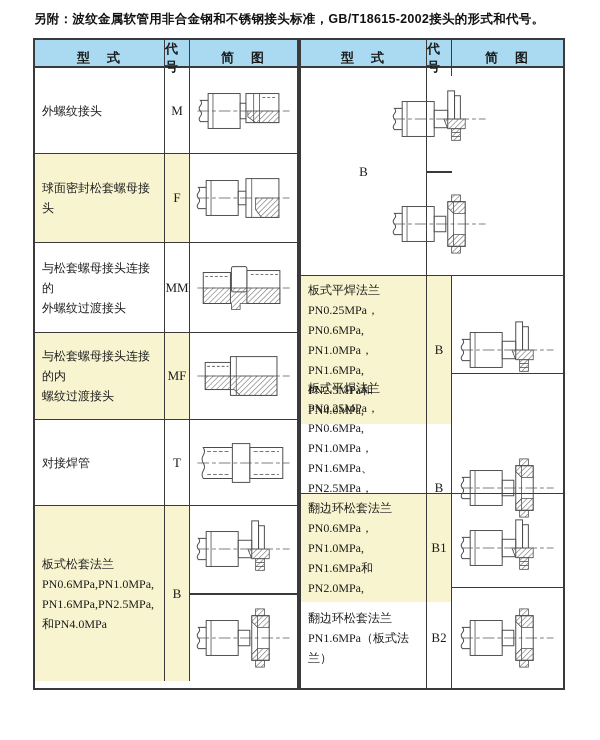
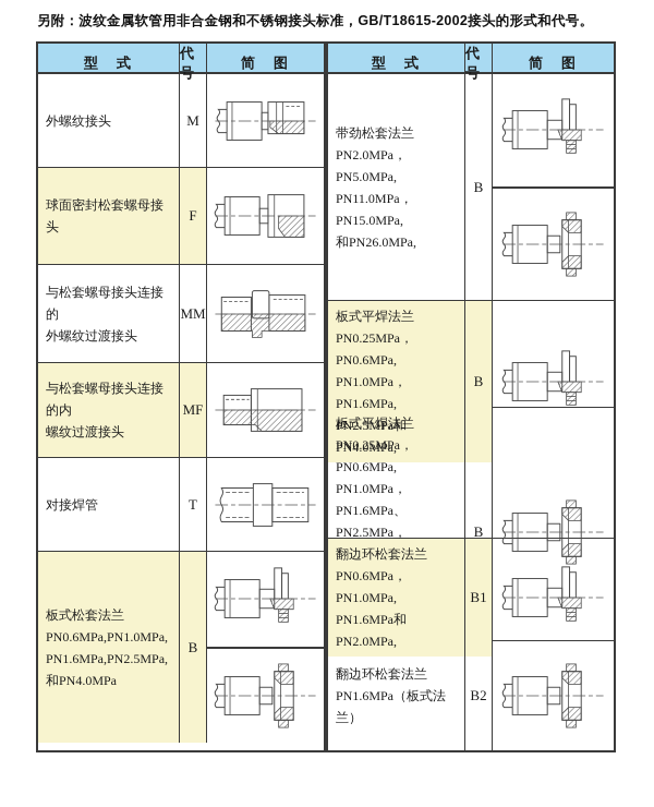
  另附：波纹金属软管用非合金钢和不锈钢接头标准，GB/T18615-2002接头的形式和代号。
  型 式
  代号
  简 图
  外螺纹接头
  M
  球面密封松套螺母接头
  F
  与松套螺母接头连接的
  外螺纹过渡接头
  MM
  与松套螺母接头连接的内
  螺纹过渡接头
  MF
  对接焊管
  T
  板式松套法兰
  PN0.6MPa,PN1.0MPa,
  PN1.6MPa,PN2.5MPa,
  和PN4.0MPa
  B
  型 式
  代号
  简 图
+ 带劲松套法兰
+ PN2.0MPa，PN5.0MPa,
+ PN11.0MPa，PN15.0MPa,
+ 和PN26.0MPa,
  B
  板式平焊法兰
  PN0.25MPa，PN0.6MPa,
  PN1.0MPa，PN1.6MPa,
  PN2.5MPa和PN4.0MPa,
  B
  板式平焊法兰
  PN0.25MPa，PN0.6MPa,
  PN1.0MPa，PN1.6MPa、
  B
  翻边环松套法兰
  PN0.6MPa，PN1.0MPa,
  PN1.6MPa和PN2.0MPa,
  B1
  翻边环松套法兰
  PN1.6MPa（板式法兰）
  B2
